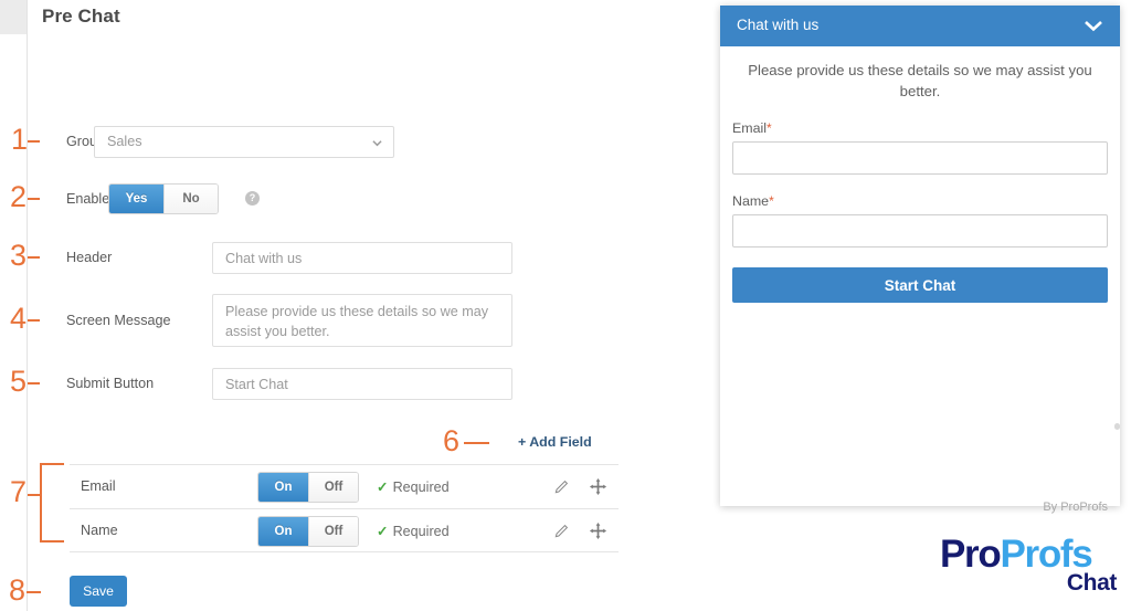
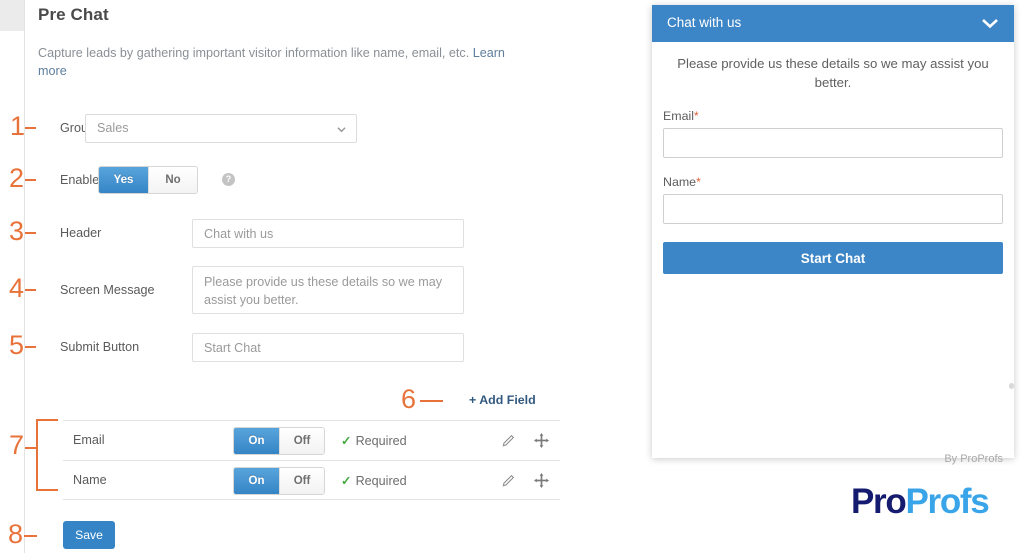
  Pre Chat
+ Capture leads by gathering important visitor information like name, email, etc. Learn more
  Sales
  Enable
  Yes
  No
  ?
  Header
  Chat with us
  Screen Message
  Please provide us these details so we may assist you better.
  Submit Button
  Start Chat
  + Add Field
  Email
  On
  Off
  ✓ Required
  Name
  On
  Off
  ✓ Required
  Save
  1
  2
  3
  4
  5
  6
  7
  8
  Chat with us
  Please provide us these details so we may assist you better.
  Email*
  Name*
  Start Chat
  By ProProfs
  ProProfs
- Chat
